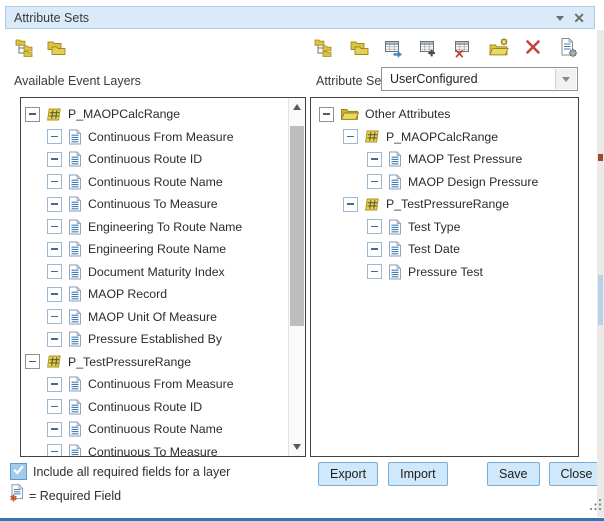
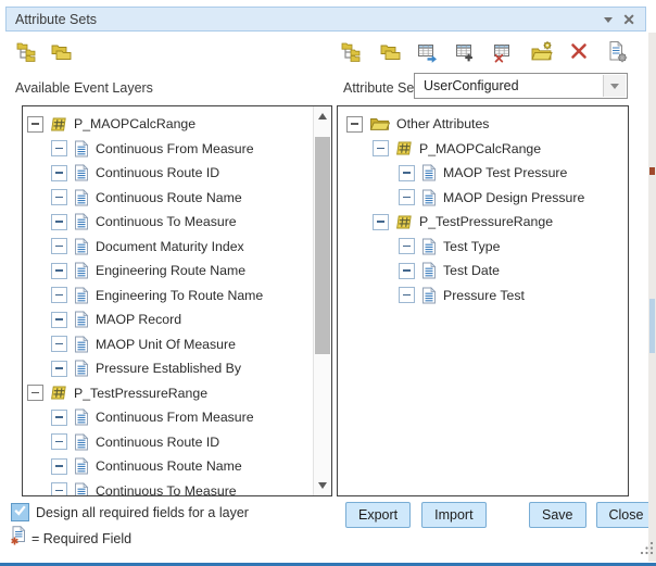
  Attribute Sets
  ✕
  Available Event Layers
  Attribute Se
  UserConfigured
  P_MAOPCalcRange
  Continuous From Measure
  Continuous Route ID
  Continuous Route Name
  Continuous To Measure
- Engineering To Route Name
+ Document Maturity Index
  Engineering Route Name
- Document Maturity Index
+ Engineering To Route Name
  MAOP Record
  MAOP Unit Of Measure
  Pressure Established By
  P_TestPressureRange
  Continuous From Measure
  Continuous Route ID
  Continuous Route Name
  Continuous To Measure
  Other Attributes
  P_MAOPCalcRange
  MAOP Test Pressure
  MAOP Design Pressure
  P_TestPressureRange
  Test Type
  Test Date
  Pressure Test
- Include all required fields for a layer
+ Design all required fields for a layer
  = Required Field
  Export
  Import
  Save
  Close
